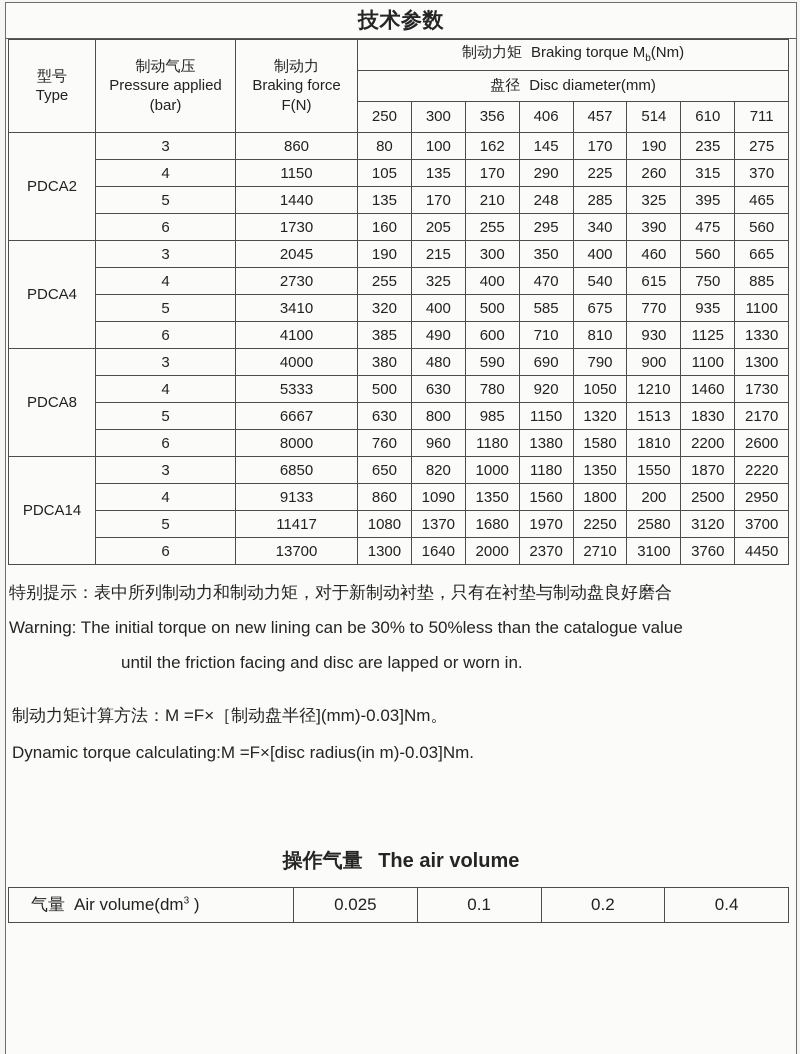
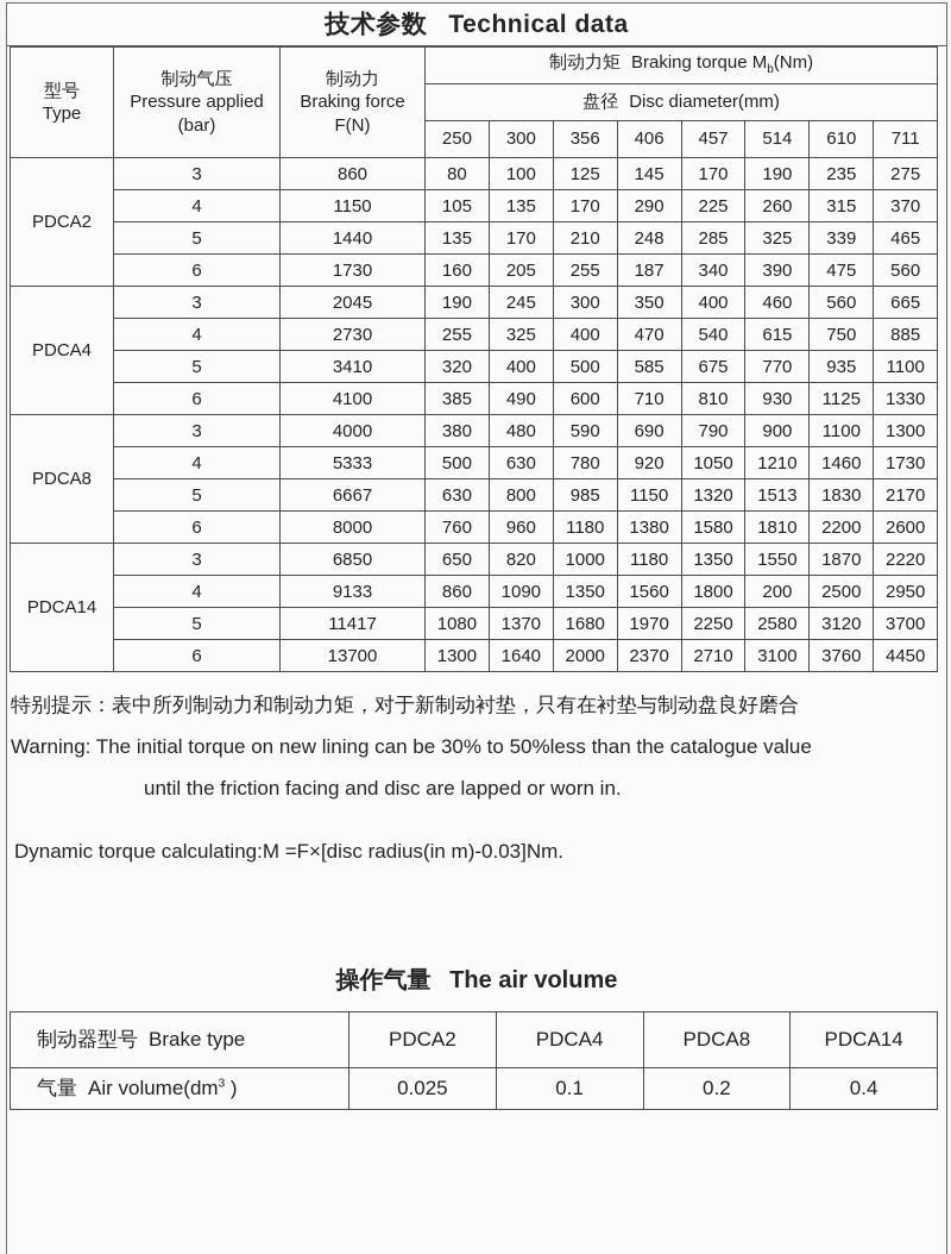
  技术参数
+ Technical data
  型号 Type	制动气压 Pressure applied (bar)	制动力 Braking force F(N)	制动力矩 Braking torque Mb(Nm)
  盘径 Disc diameter(mm)
  250	300	356	406	457	514	610	711
- PDCA2	3	860	80	100	162	145	170	190	235	275
+ PDCA2	3	860	80	100	125	145	170	190	235	275
  4	1150	105	135	170	290	225	260	315	370
- 5	1440	135	170	210	248	285	325	395	465
+ 5	1440	135	170	210	248	285	325	339	465
- 6	1730	160	205	255	295	340	390	475	560
+ 6	1730	160	205	255	187	340	390	475	560
- PDCA4	3	2045	190	215	300	350	400	460	560	665
+ PDCA4	3	2045	190	245	300	350	400	460	560	665
  4	2730	255	325	400	470	540	615	750	885
  5	3410	320	400	500	585	675	770	935	1100
  6	4100	385	490	600	710	810	930	1125	1330
  PDCA8	3	4000	380	480	590	690	790	900	1100	1300
  4	5333	500	630	780	920	1050	1210	1460	1730
  5	6667	630	800	985	1150	1320	1513	1830	2170
  6	8000	760	960	1180	1380	1580	1810	2200	2600
  PDCA14	3	6850	650	820	1000	1180	1350	1550	1870	2220
  4	9133	860	1090	1350	1560	1800	200	2500	2950
  5	11417	1080	1370	1680	1970	2250	2580	3120	3700
  6	13700	1300	1640	2000	2370	2710	3100	3760	4450
  特别提示：表中所列制动力和制动力矩，对于新制动衬垫，只有在衬垫与制动盘良好磨合
  Warning: The initial torque on new lining can be 30% to 50%less than the catalogue value
  until the friction facing and disc are lapped or worn in.
- 制动力矩计算方法：M =F×［制动盘半径](mm)-0.03]Nm。
  Dynamic torque calculating:M =F×[disc radius(in m)-0.03]Nm.
  操作气量 The air volume
+ 制动器型号 Brake type	PDCA2	PDCA4	PDCA8	PDCA14
  气量 Air volume(dm3 )	0.025	0.1	0.2	0.4
